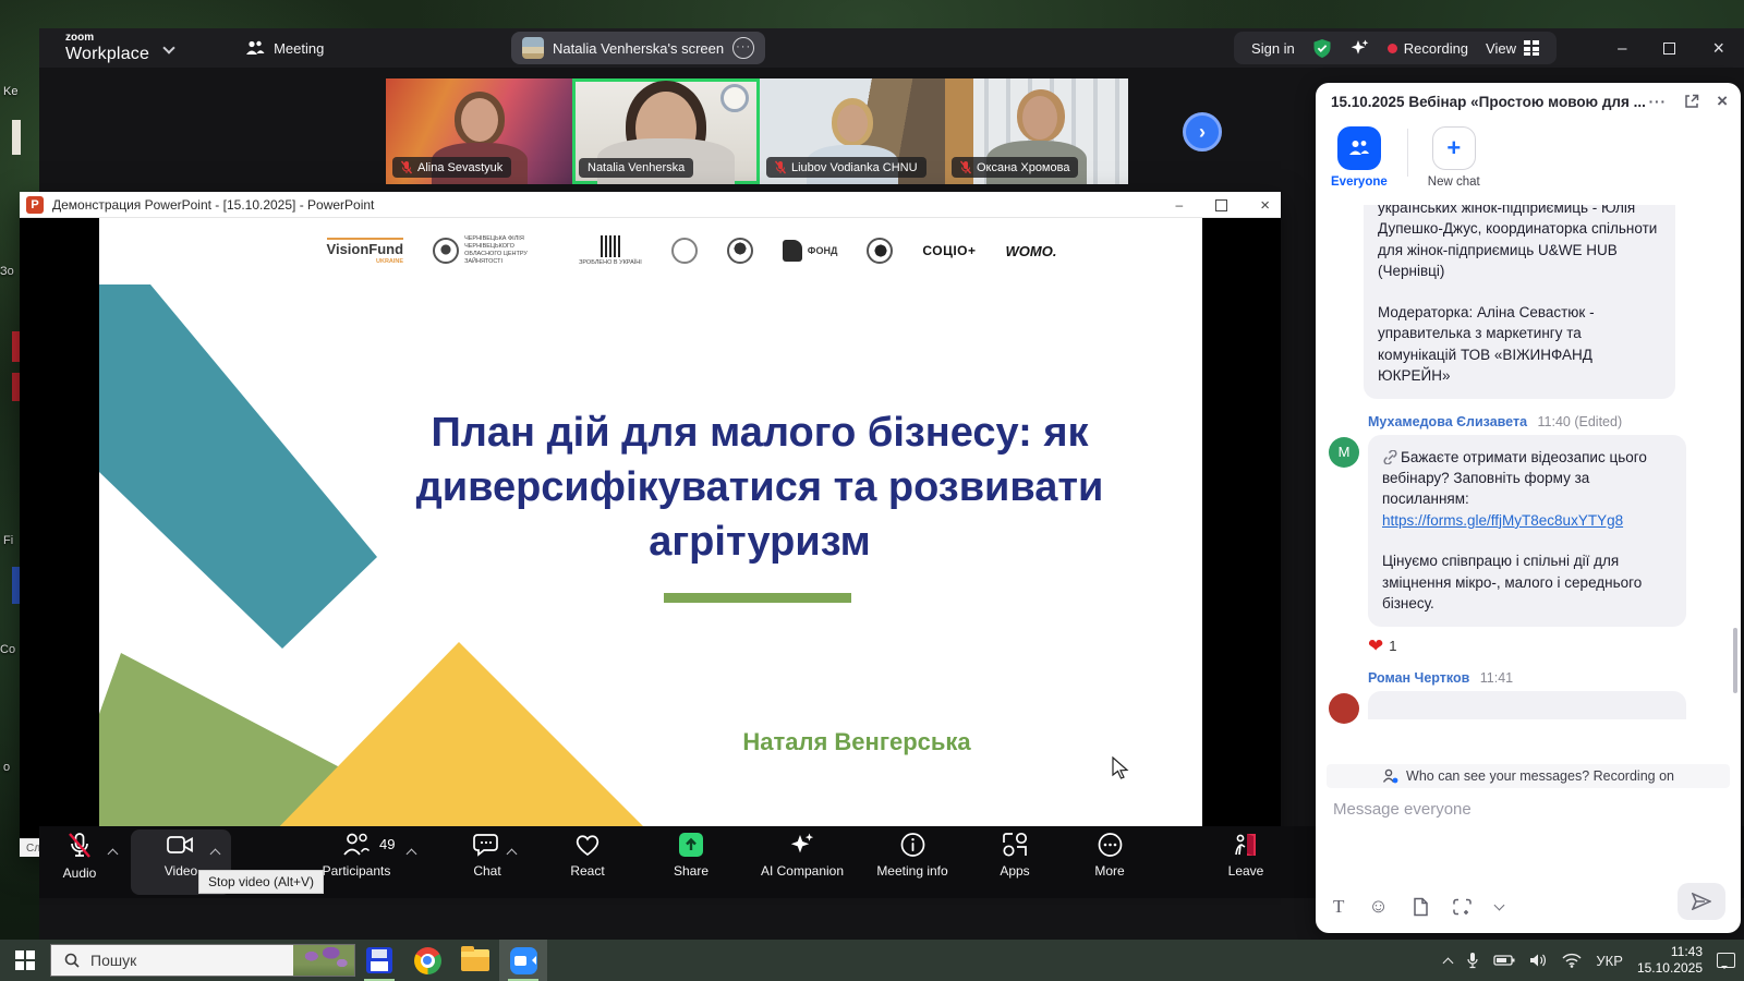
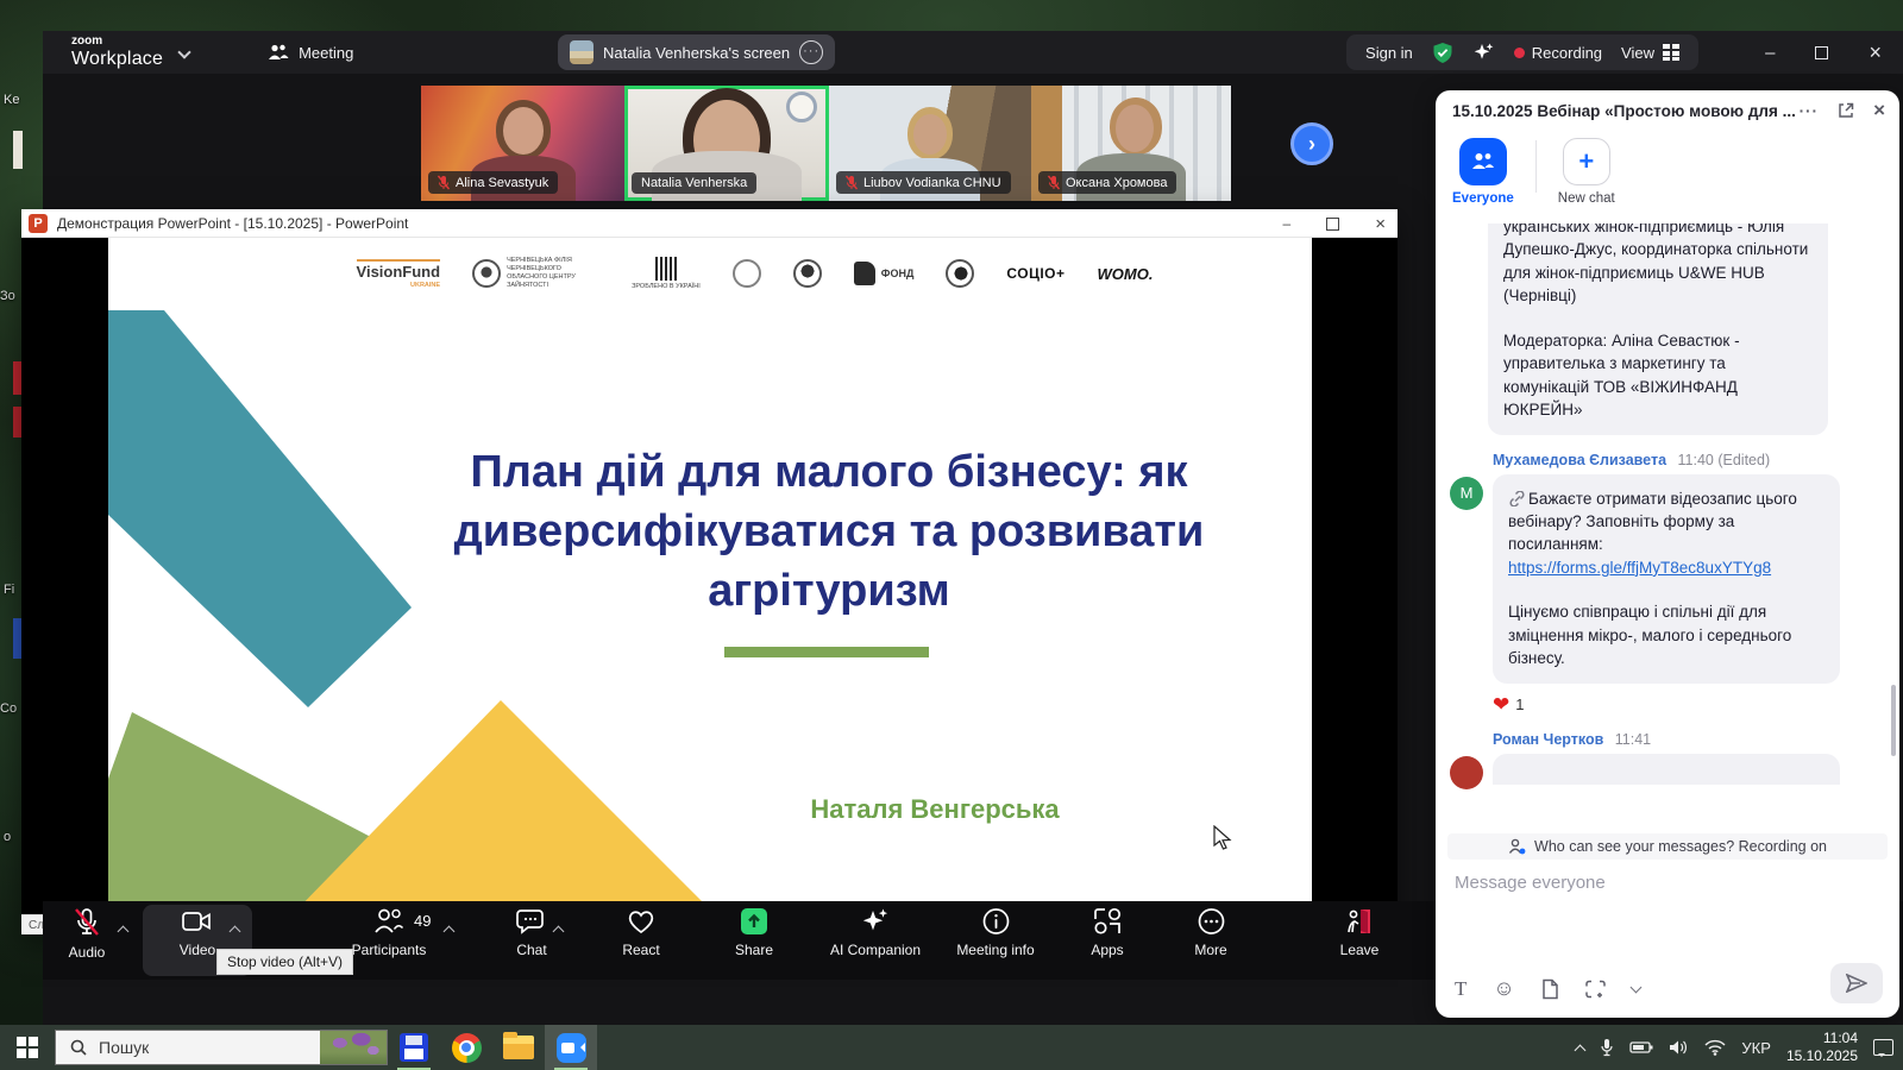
  Ke
  Зо
  Fi
  Co
  o
  zoom
  Workplace
  Meeting
  Natalia Venherska's screen
  ···
  Sign in
  Recording
  View
  –
  ×
  Alina Sevastyuk
  Natalia Venherska
  Liubov Vodianka CHNU
  Оксана Хромова
  ›
  P
  Демонстрация PowerPoint - [15.10.2025] - PowerPoint
  –
  ×
  VisionFund
  ФОНД
  СОЦІО+
  WOMO.
  План дій для малого бізнесу: як диверсифікуватися та розвивати агрітуризм
  Наталя Венгерська
  Audio
  Video
  Stop video (Alt+V)
  Participants
  49
  Chat
  React
  Share
  AI Companion
  Meeting info
  Apps
  More
  Leave
  15.10.2025 Вебінар «Простою мовою для ...
  ···
  ×
  Everyone
  +
  New chat
  українських жінок-підприємиць - Юлія Дупешко-Джус, координаторка спільноти для жінок-підприємиць U&WE HUB (Чернівці)
  Модераторка: Аліна Севастюк - управителька з маркетингу та комунікацій ТОВ «ВІЖИНФАНД ЮКРЕЙН»
  Мухамедова Єлизавета 11:40 (Edited)
  M
  Бажаєте отримати відеозапис цього вебінару? Заповніть форму за посиланням:
  https://forms.gle/ffjMyT8ec8uxYTYg8
  Цінуємо співпрацю і спільні дії для зміцнення мікро-, малого і середнього бізнесу.
  ❤
  1
  Роман Чертков 11:41
  Who can see your messages? Recording on
  Message everyone
  T
  ☺
  Пошук
  УКР
- 11:43
+ 11:04
  15.10.2025
